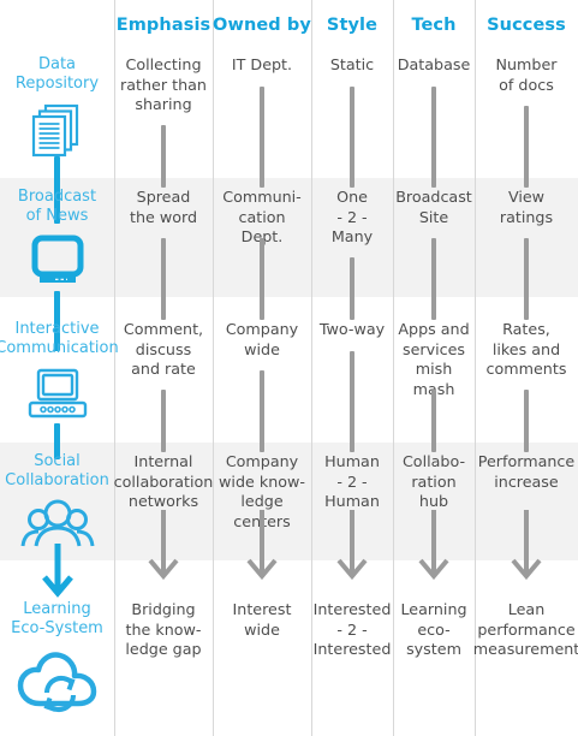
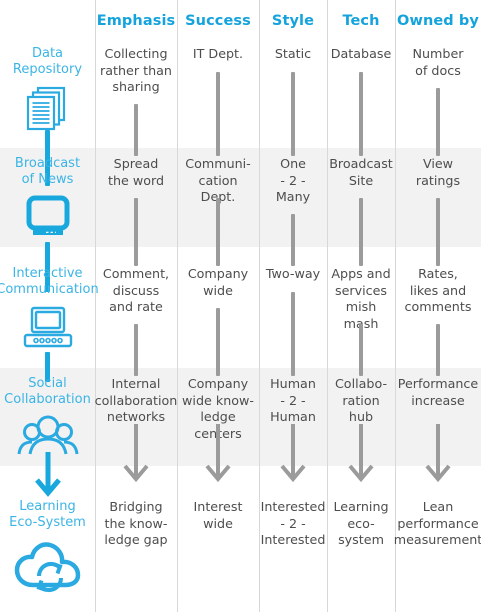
  Emphasis
- Owned by
+ Success
  Style
  Tech
- Success
+ Owned by
  Data
  Repository
  Collecting
  rather than
  sharing
  IT Dept.
  Static
  Database
  Number
  of docs
  Broadcast
  of News
  Spread
  the word
  Communi-
  cation Dept.
  One
  - 2 -
  Many
  Broadcast
  Site
  View
  ratings
  Interactive
  Communication
  Comment,
  discuss
  and rate
  Company
  wide
  Two-way
  Apps and
  services
  mish mash
  Rates,
  likes and
  comments
  Social
  Collaboration
  Internal
  collaboration
  networks
  Company
  wide know-
  ledge ceners
  Human
  - 2 -
  Human
  Collabo-
  ration hub
  Performance
  increase
  Learning
  Eco-System
  Bridging
  the know-
  ledge gap
  Interest
  wide
  Interested
  - 2 -
  Interested
  Learning
  eco-system
  Lean
  performance
  measurement
